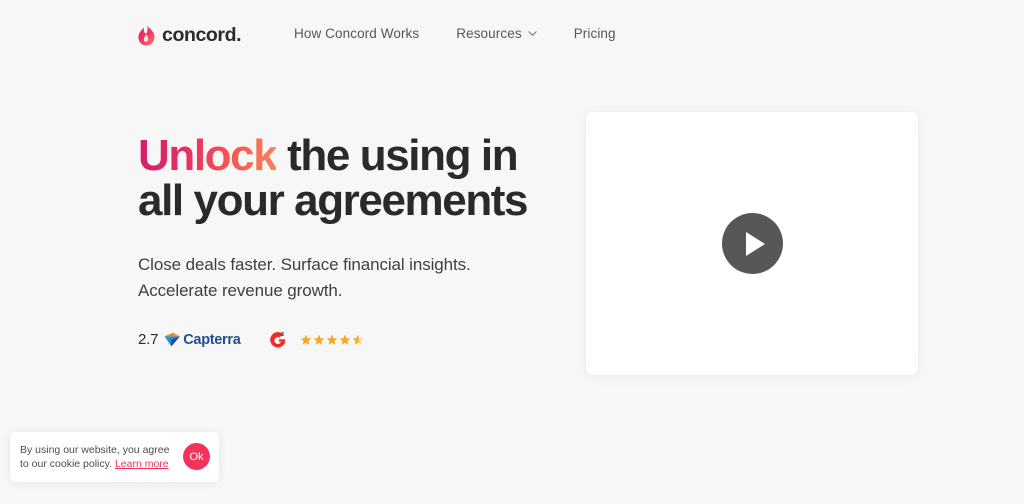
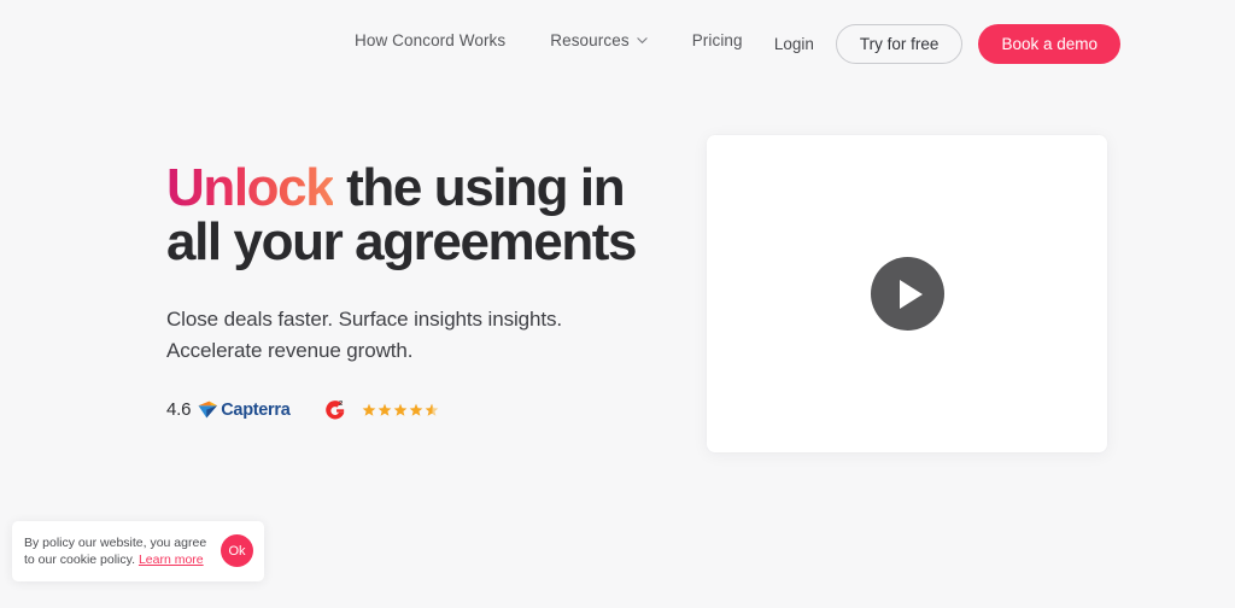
- concord.
  How Concord Works
  Resources
  Pricing
+ Login
+ Try for free
+ Book a demo
  Unlock the using in all your agreements
- Close deals faster. Surface financial insights.
+ Close deals faster. Surface insights insights.
  Accelerate revenue growth.
- 2.7
+ 4.6
  Capterra
- By using our website, you agree to our cookie policy. Learn more
+ By policy our website, you agree to our cookie policy. Learn more
  Ok
